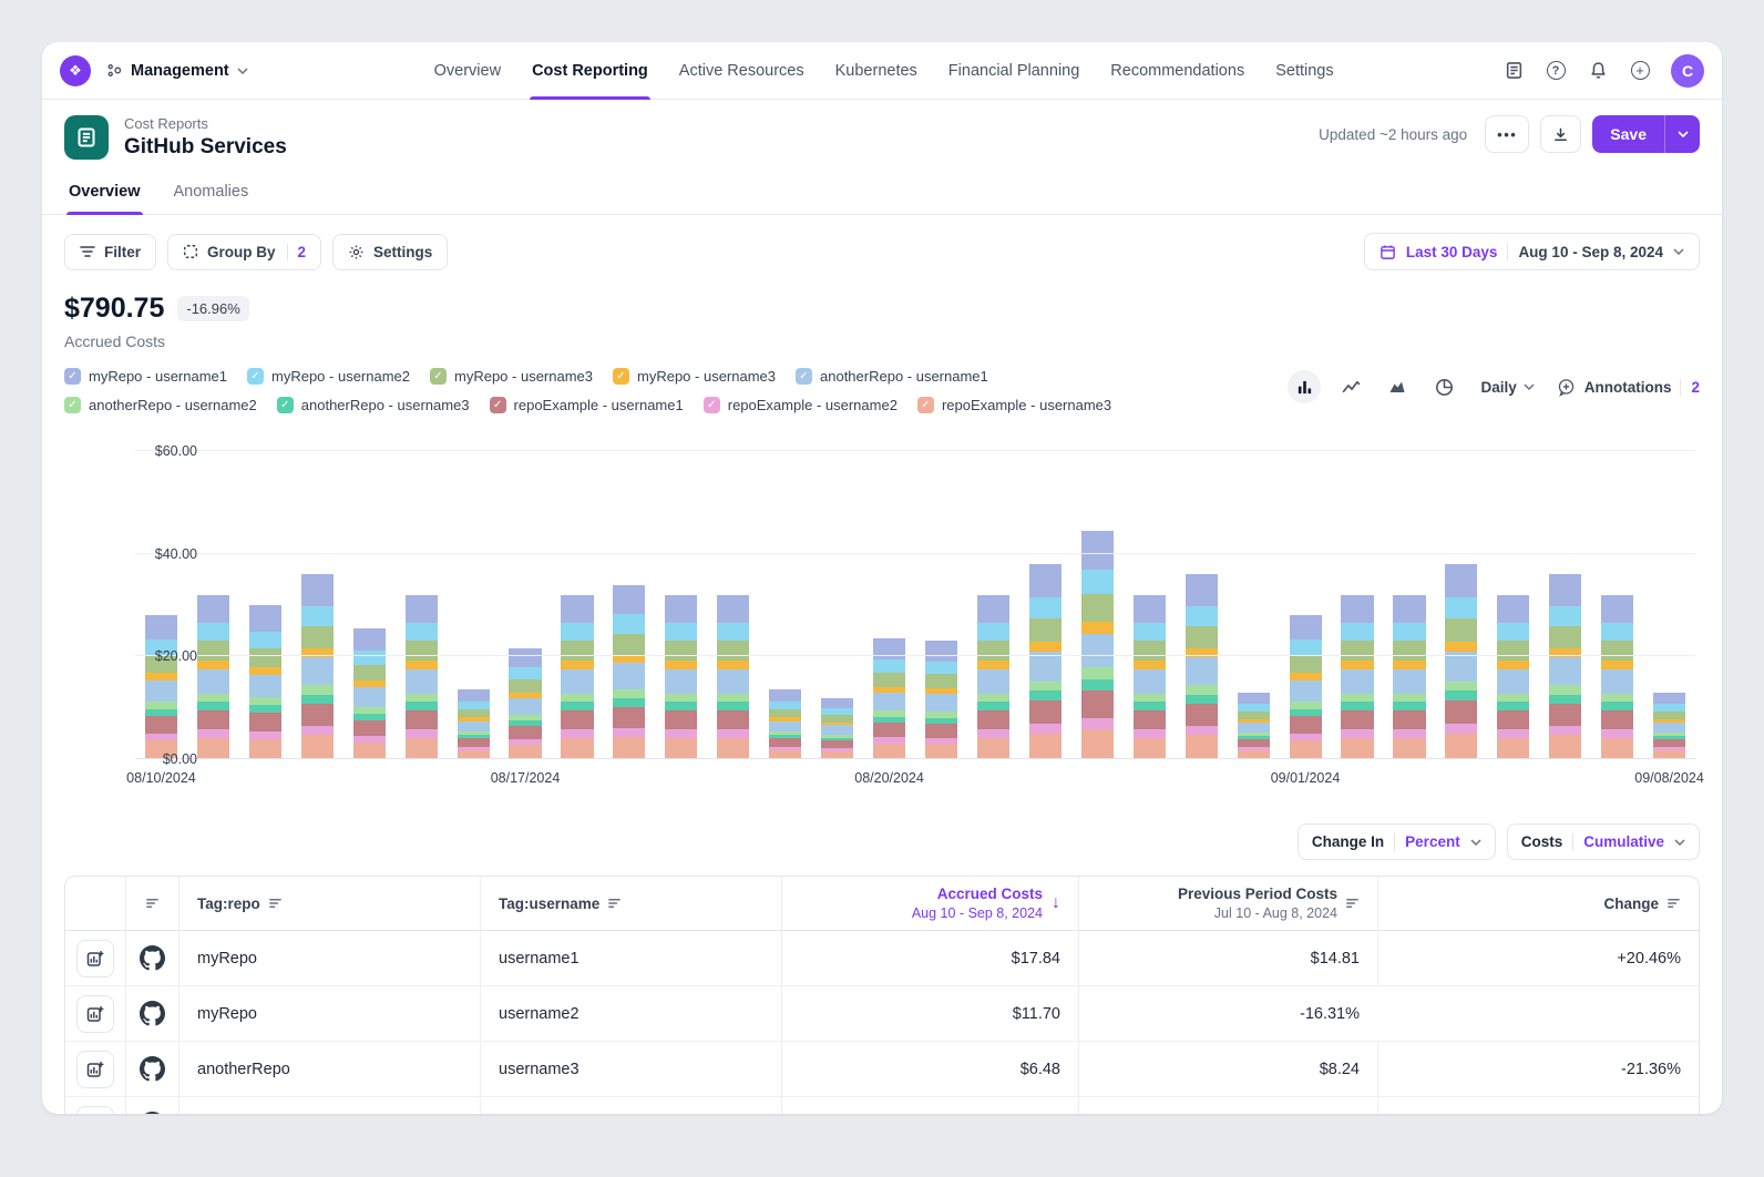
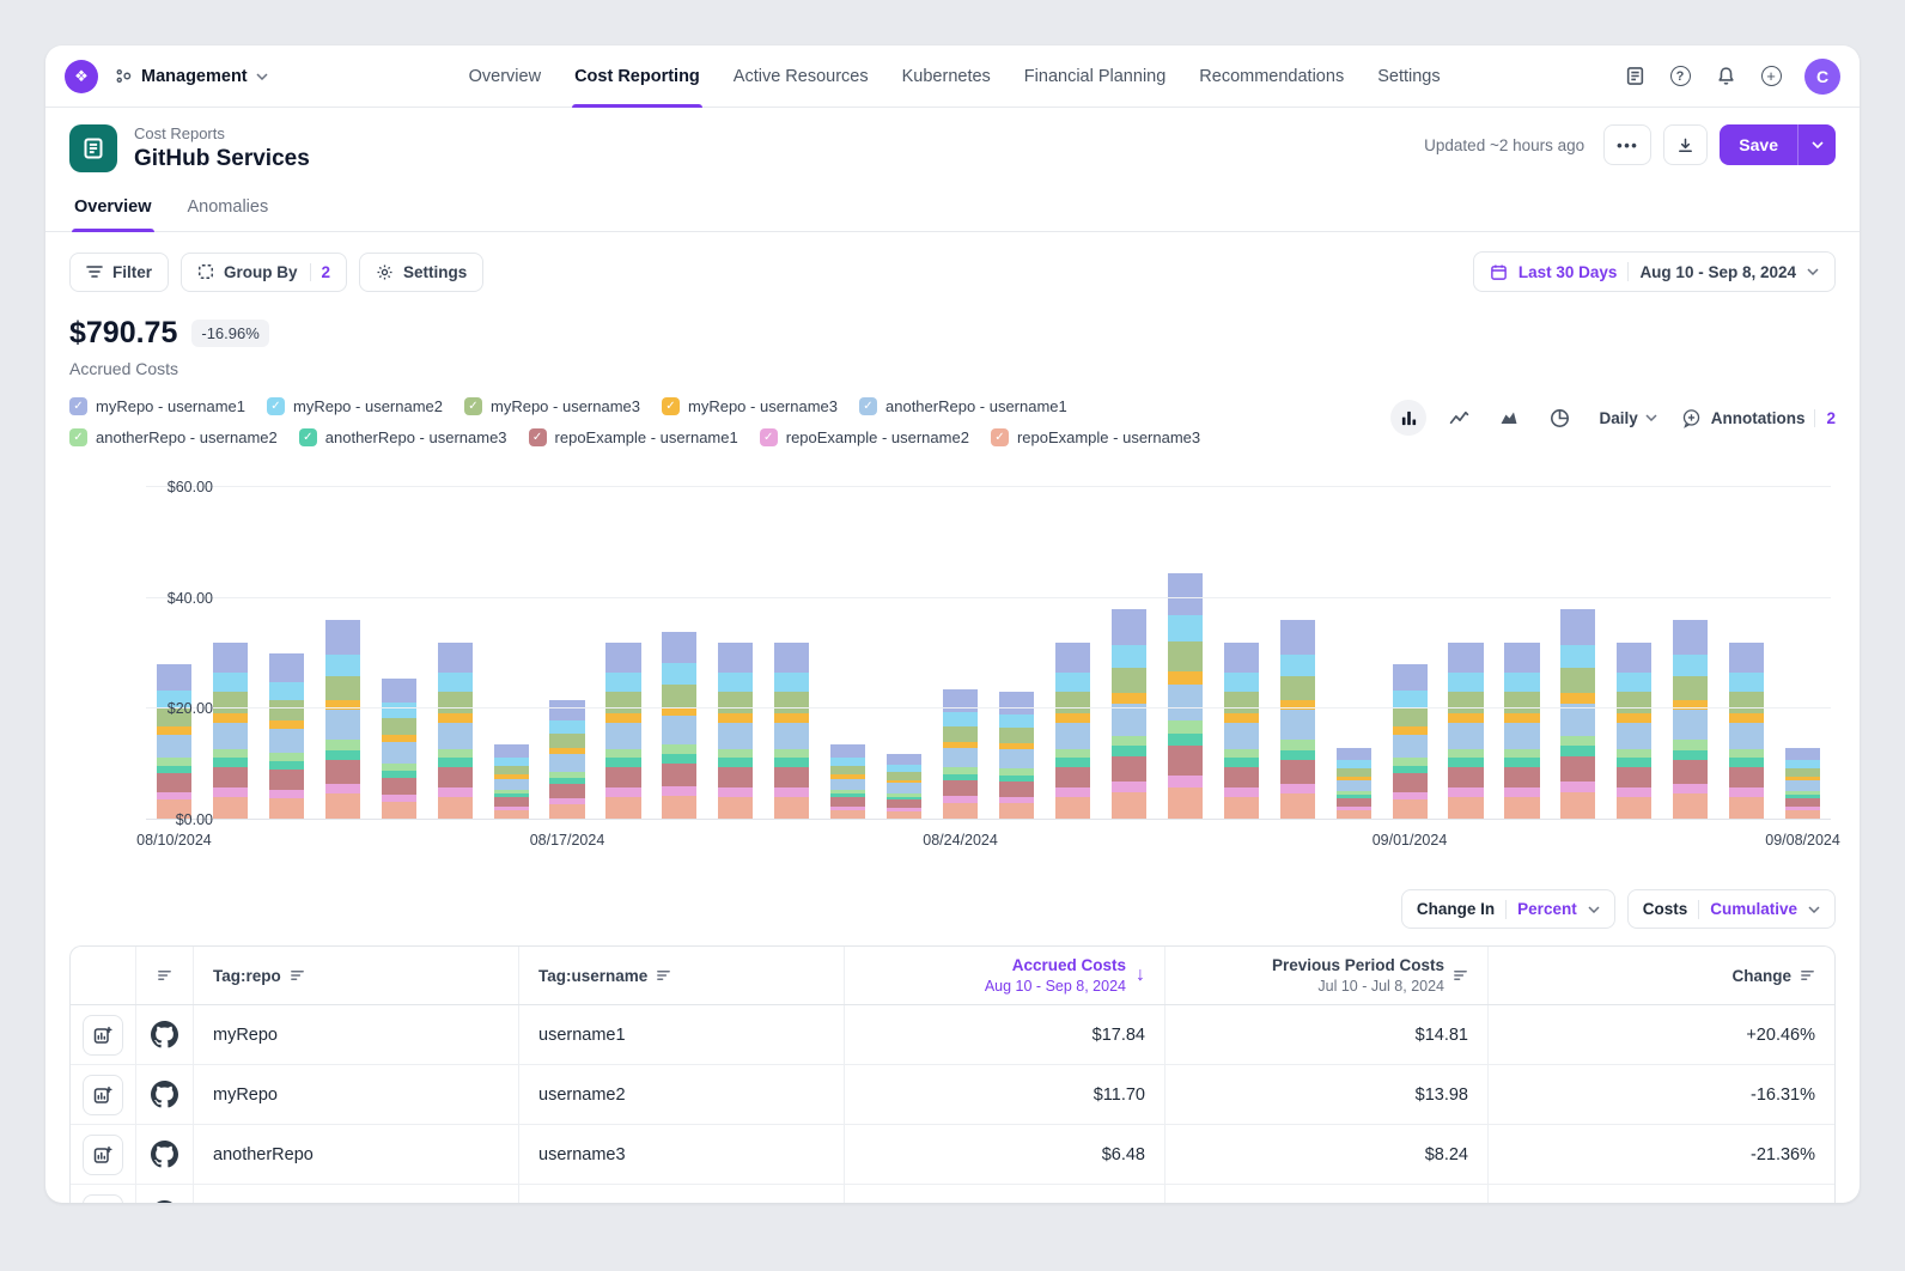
  ❖
  Management
  Overview
  Cost Reporting
  Active Resources
  Kubernetes
  Financial Planning
  Recommendations
  Settings
  ?
  +
  C
  Cost Reports
  GitHub Services
  Updated ~2 hours ago
  •••
  Save
  Overview
  Anomalies
  Filter
  Group By
  2
  Settings
  Last 30 Days
  Aug 10 - Sep 8, 2024
  $790.75
  -16.96%
  Accrued Costs
  ✓
  myRepo - username1
  ✓
  myRepo - username2
  ✓
  myRepo - username3
  ✓
  myRepo - username3
  ✓
  anotherRepo - username1
  ✓
  anotherRepo - username2
  ✓
  anotherRepo - username3
  ✓
  repoExample - username1
  ✓
  repoExample - username2
  ✓
  repoExample - username3
  Daily
  Annotations
  2
  $0.00
  $20.00
  $40.00
  $60.00
  08/10/2024
  08/17/2024
- 08/20/2024
+ 08/24/2024
  09/01/2024
  09/08/2024
  Change In
  Percent
  Costs
  Cumulative
  Tag:repo
  Tag:username
  Accrued Costs
  Aug 10 - Sep 8, 2024
  ↓
  Previous Period Costs
- Jul 10 - Aug 8, 2024
+ Jul 10 - Jul 8, 2024
  Change
  myRepo
  username1
  $17.84
  $14.81
  +20.46%
  myRepo
  username2
  $11.70
+ $13.98
  -16.31%
  anotherRepo
  username3
  $6.48
  $8.24
  -21.36%
